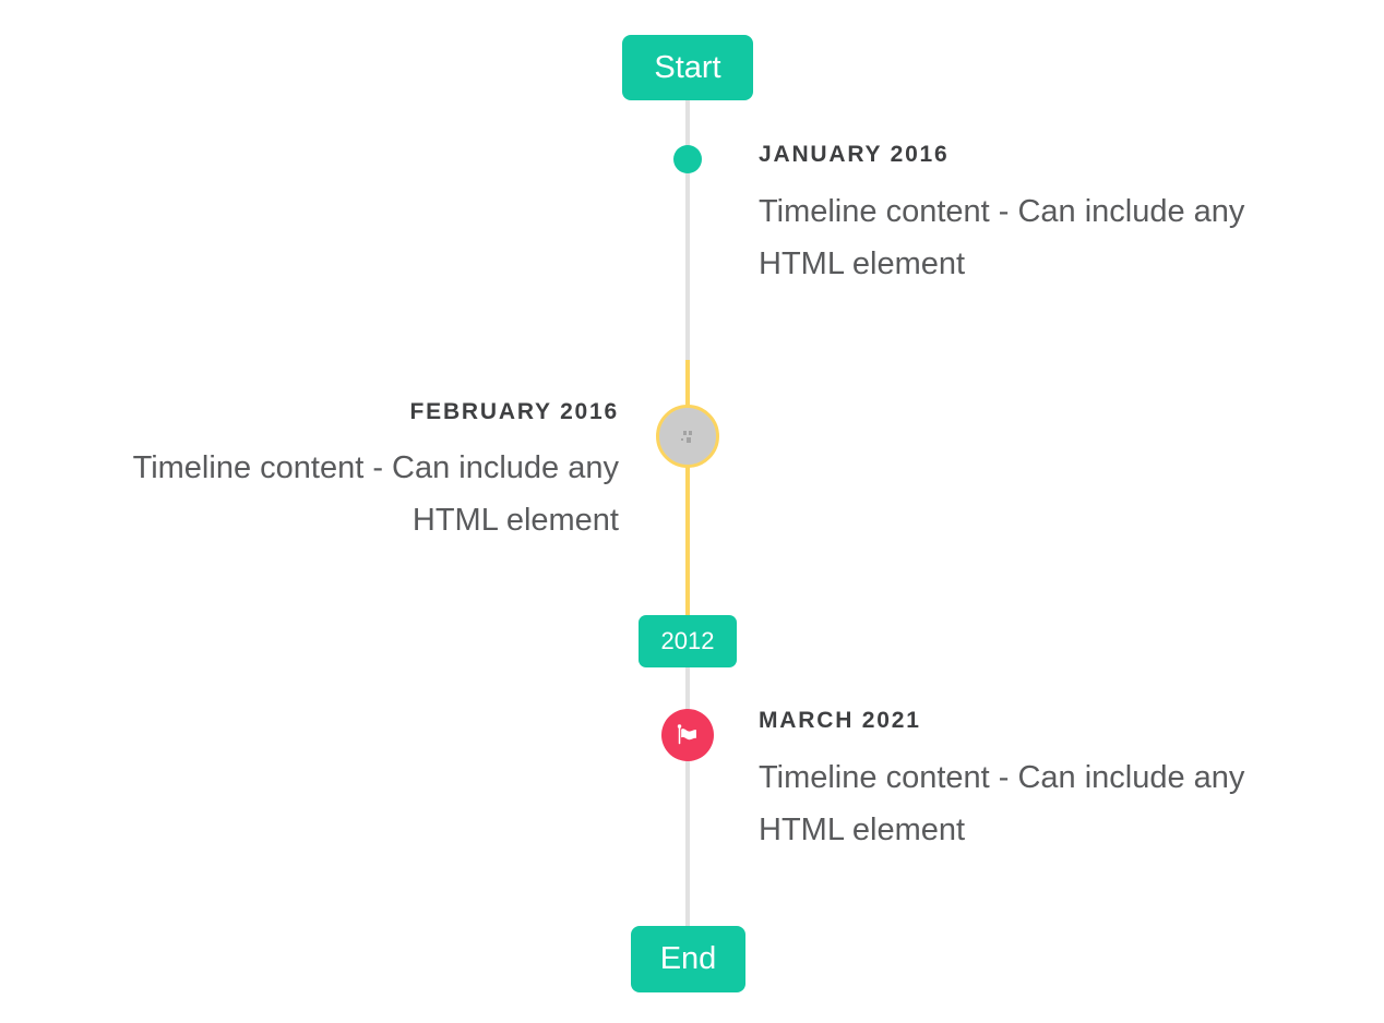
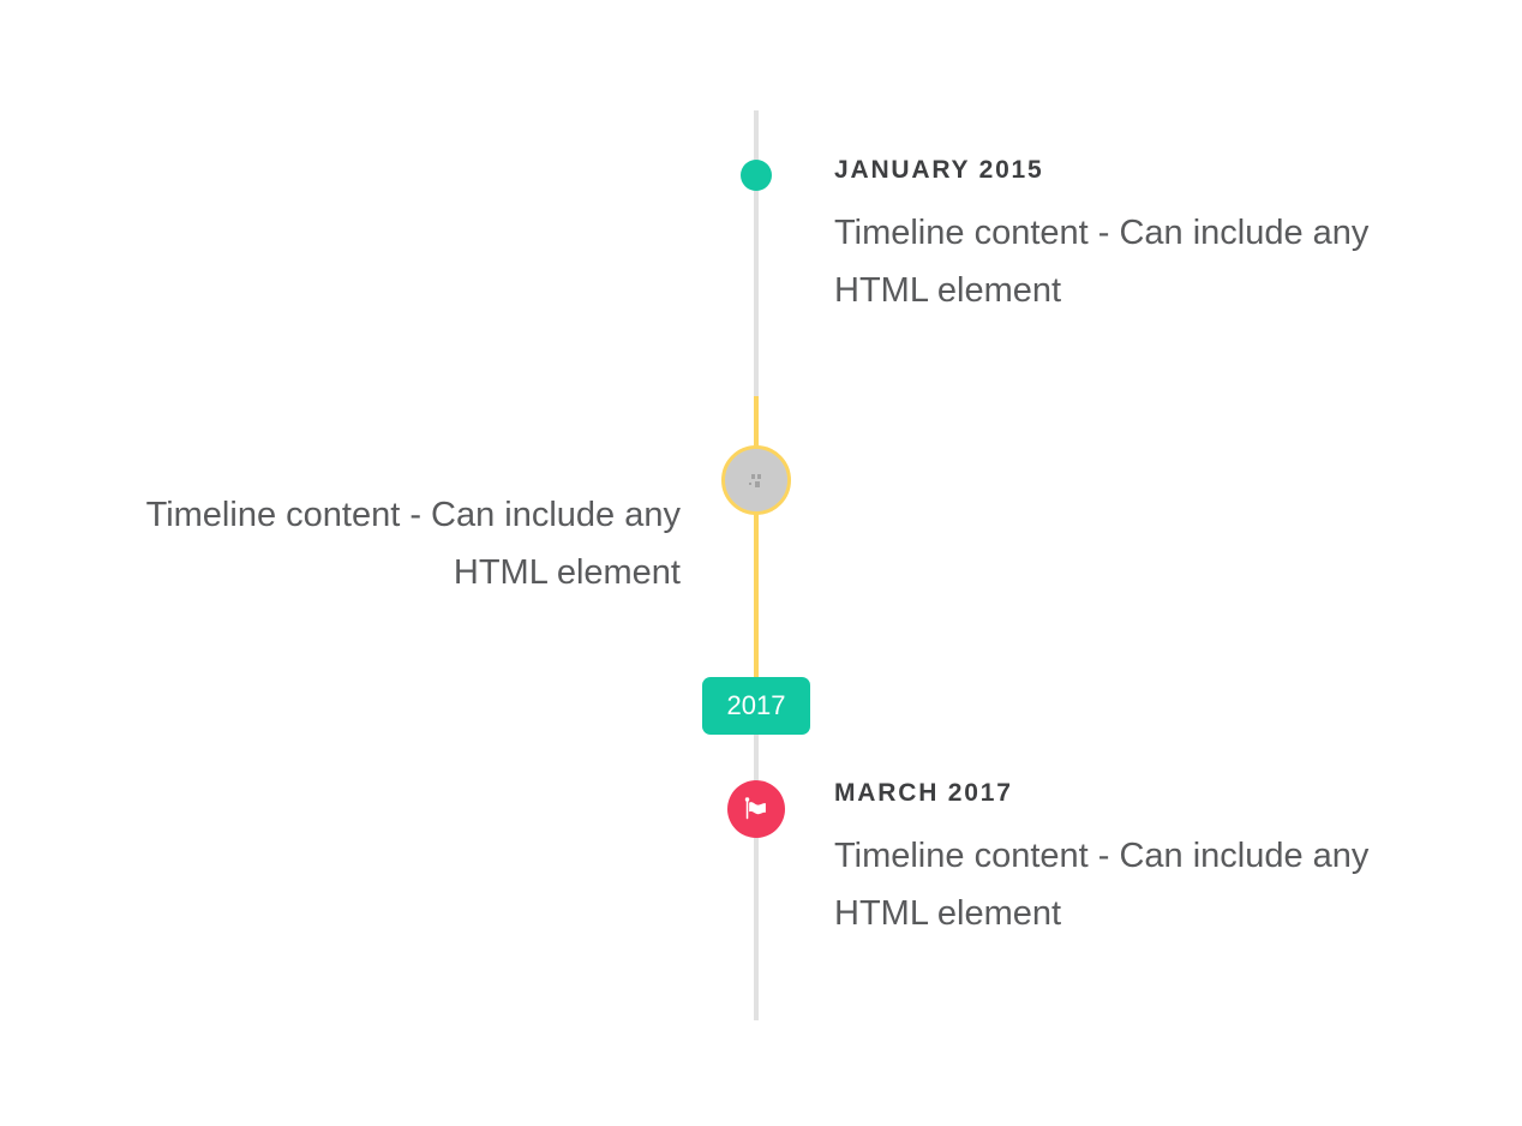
- Start
- JANUARY 2016
+ JANUARY 2015
  Timeline content - Can include any HTML element
- FEBRUARY 2016
  Timeline content - Can include any HTML element
- 2012
+ 2017
- MARCH 2021
+ MARCH 2017
  Timeline content - Can include any HTML element
- End
